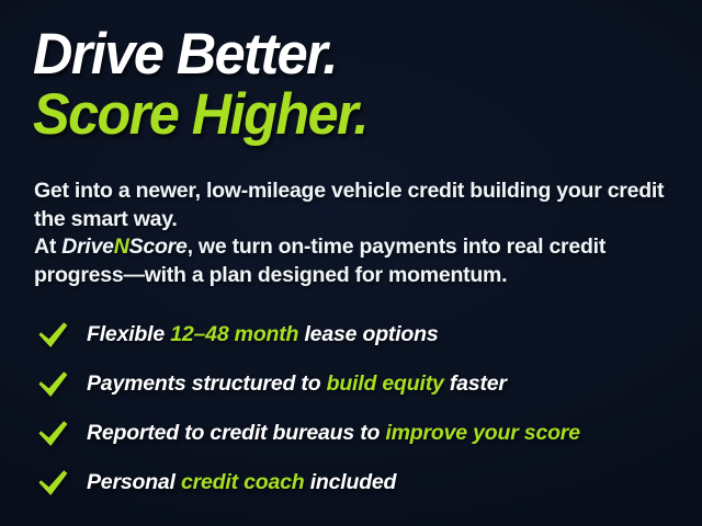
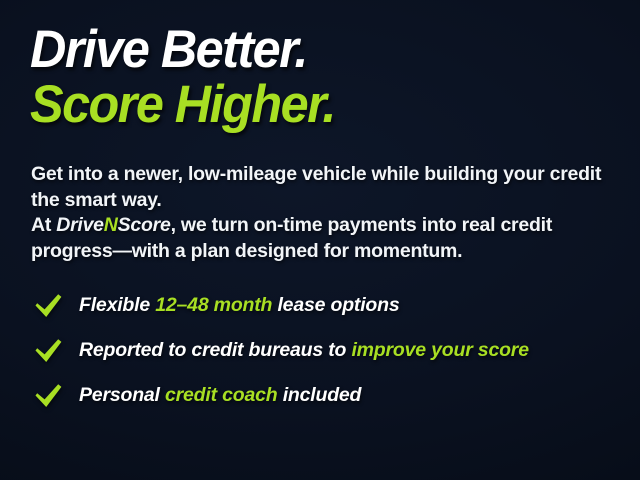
  Drive Better.
  Score Higher.
- Get into a newer, low-mileage vehicle credit building your credit the smart way.
+ Get into a newer, low-mileage vehicle while building your credit the smart way.
  At DriveNScore, we turn on-time payments into real credit progress—with a plan designed for momentum.
  Flexible 12–48 month lease options
- Payments structured to build equity faster
  Reported to credit bureaus to improve your score
  Personal credit coach included
